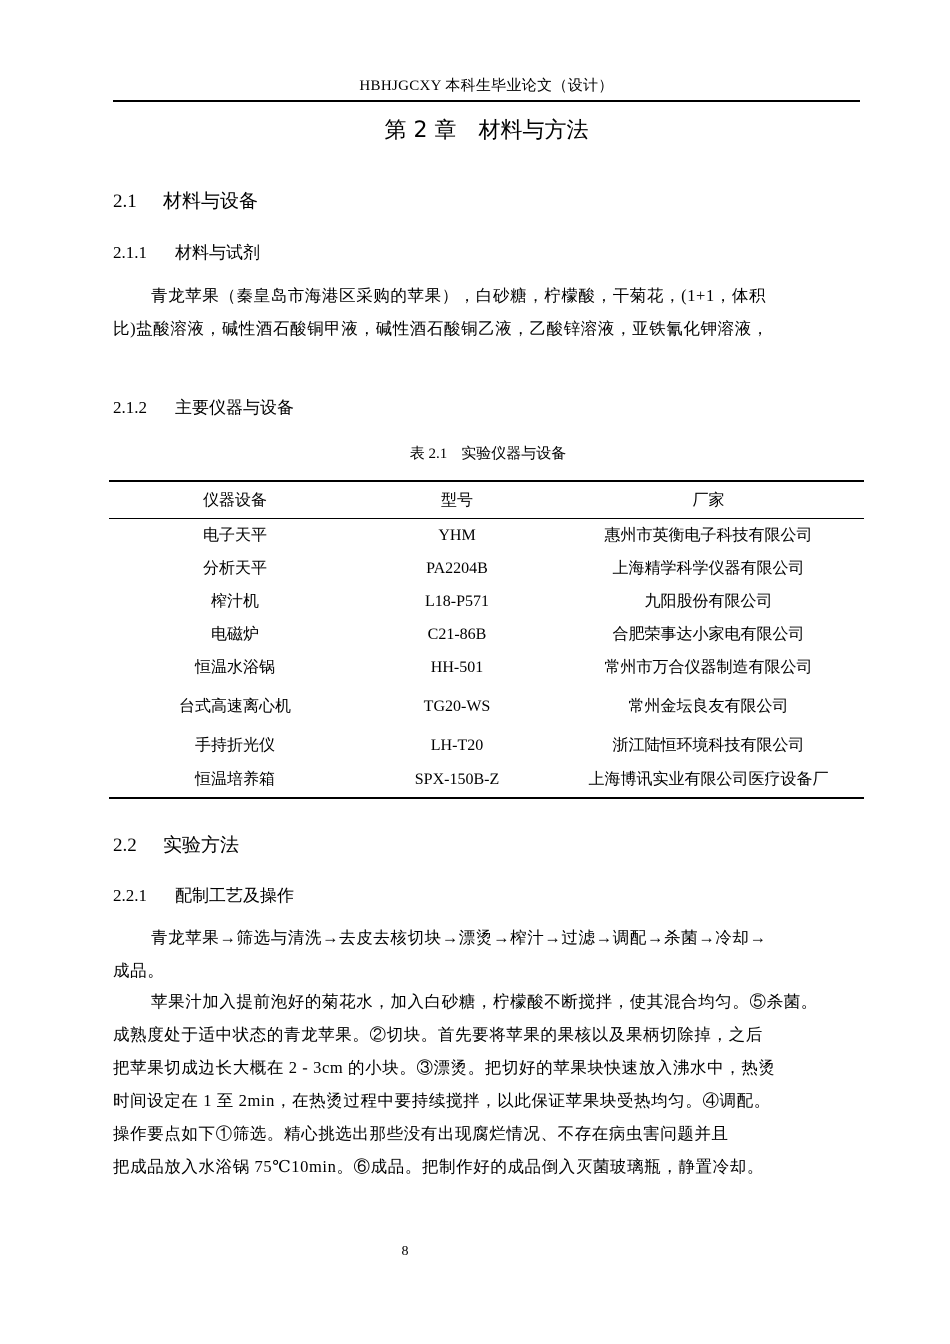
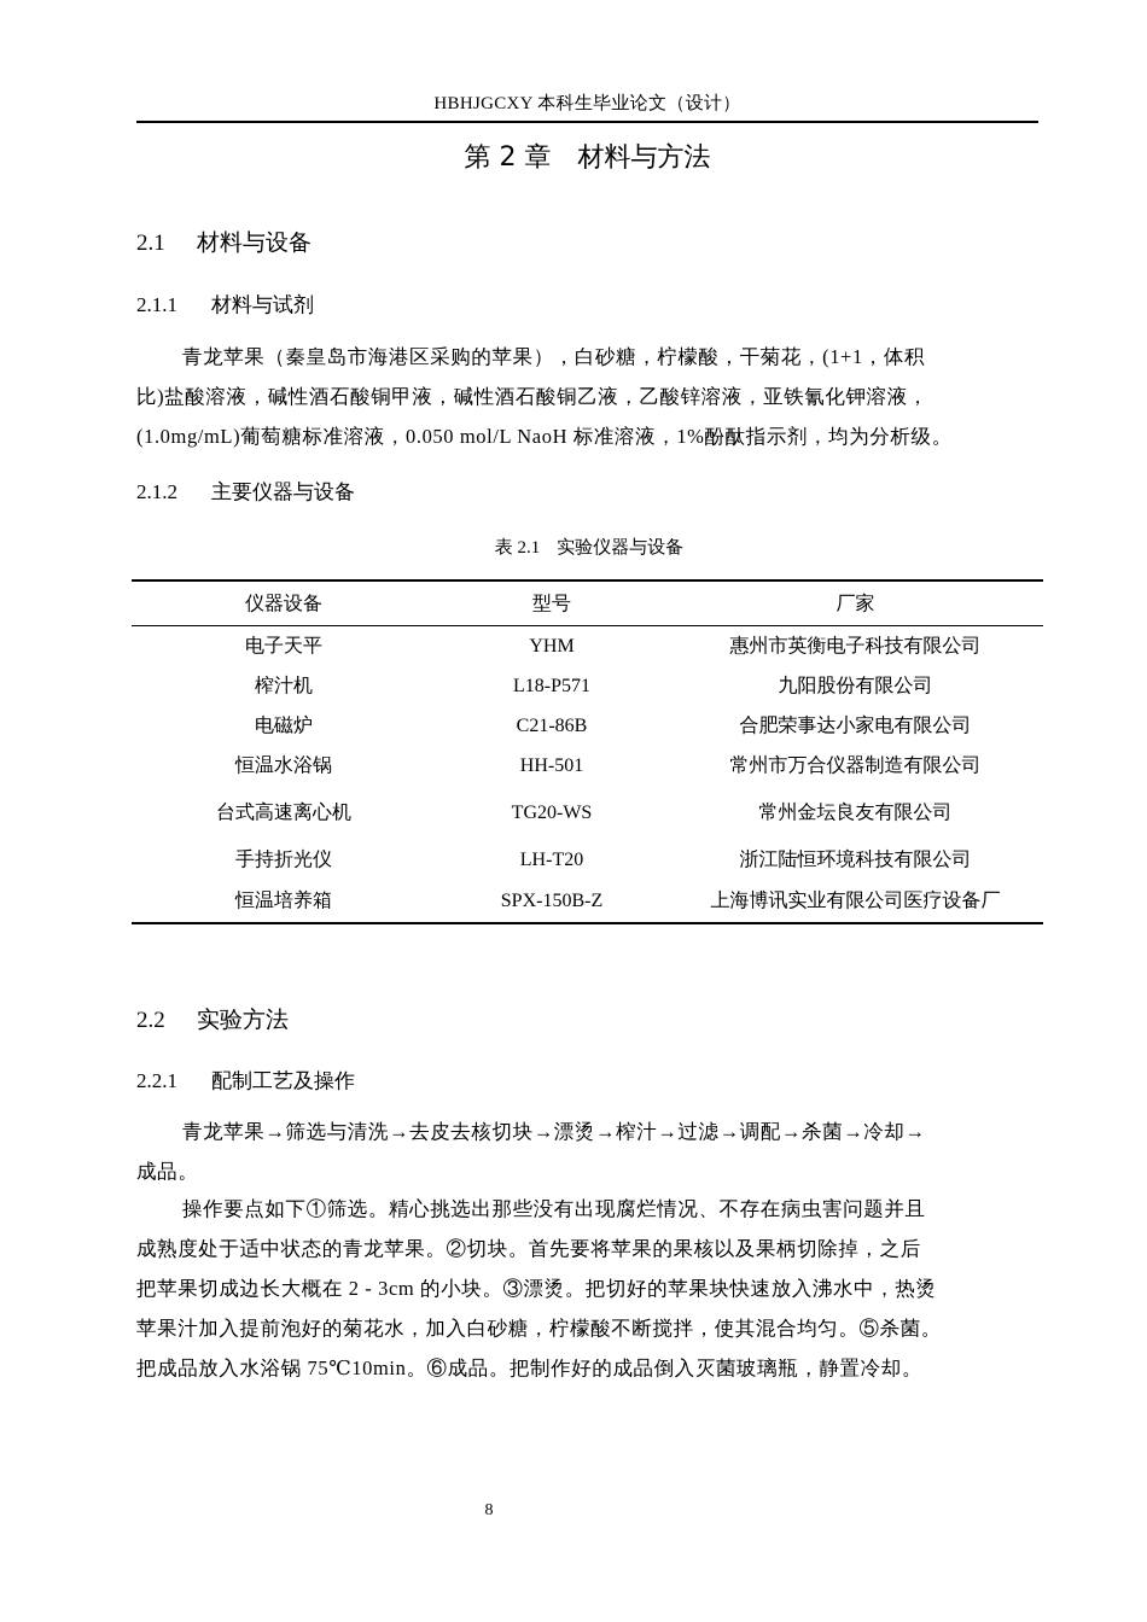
  HBHJGCXY 本科生毕业论文（设计）
  第 2 章 材料与方法
  2.1 材料与设备
  2.1.1 材料与试剂
  青龙苹果（秦皇岛市海港区采购的苹果），白砂糖，柠檬酸，干菊花，(1+1，体积
  比)盐酸溶液，碱性酒石酸铜甲液，碱性酒石酸铜乙液，乙酸锌溶液，亚铁氰化钾溶液，
+ (1.0mg/mL)葡萄糖标准溶液，0.050 mol/L NaoH 标准溶液，1%酚酞指示剂，均为分析级。
  2.1.2 主要仪器与设备
  表 2.1 实验仪器与设备
  仪器设备	型号	厂家
  电子天平	YHM	惠州市英衡电子科技有限公司
- 分析天平	PA2204B	上海精学科学仪器有限公司
  榨汁机	L18-P571	九阳股份有限公司
  电磁炉	C21-86B	合肥荣事达小家电有限公司
  恒温水浴锅	HH-501	常州市万合仪器制造有限公司
  台式高速离心机	TG20-WS	常州金坛良友有限公司
  手持折光仪	LH-T20	浙江陆恒环境科技有限公司
  恒温培养箱	SPX-150B-Z	上海博讯实业有限公司医疗设备厂
  2.2 实验方法
  2.2.1 配制工艺及操作
  青龙苹果→筛选与清洗→去皮去核切块→漂烫→榨汁→过滤→调配→杀菌→冷却→
  成品。
- 苹果汁加入提前泡好的菊花水，加入白砂糖，柠檬酸不断搅拌，使其混合均匀。⑤杀菌。
+ 操作要点如下①筛选。精心挑选出那些没有出现腐烂情况、不存在病虫害问题并且
  成熟度处于适中状态的青龙苹果。②切块。首先要将苹果的果核以及果柄切除掉，之后
  把苹果切成边长大概在 2 - 3cm 的小块。③漂烫。把切好的苹果块快速放入沸水中，热烫
- 时间设定在 1 至 2min，在热烫过程中要持续搅拌，以此保证苹果块受热均匀。④调配。
- 操作要点如下①筛选。精心挑选出那些没有出现腐烂情况、不存在病虫害问题并且
+ 苹果汁加入提前泡好的菊花水，加入白砂糖，柠檬酸不断搅拌，使其混合均匀。⑤杀菌。
  把成品放入水浴锅 75℃10min。⑥成品。把制作好的成品倒入灭菌玻璃瓶，静置冷却。
  8
